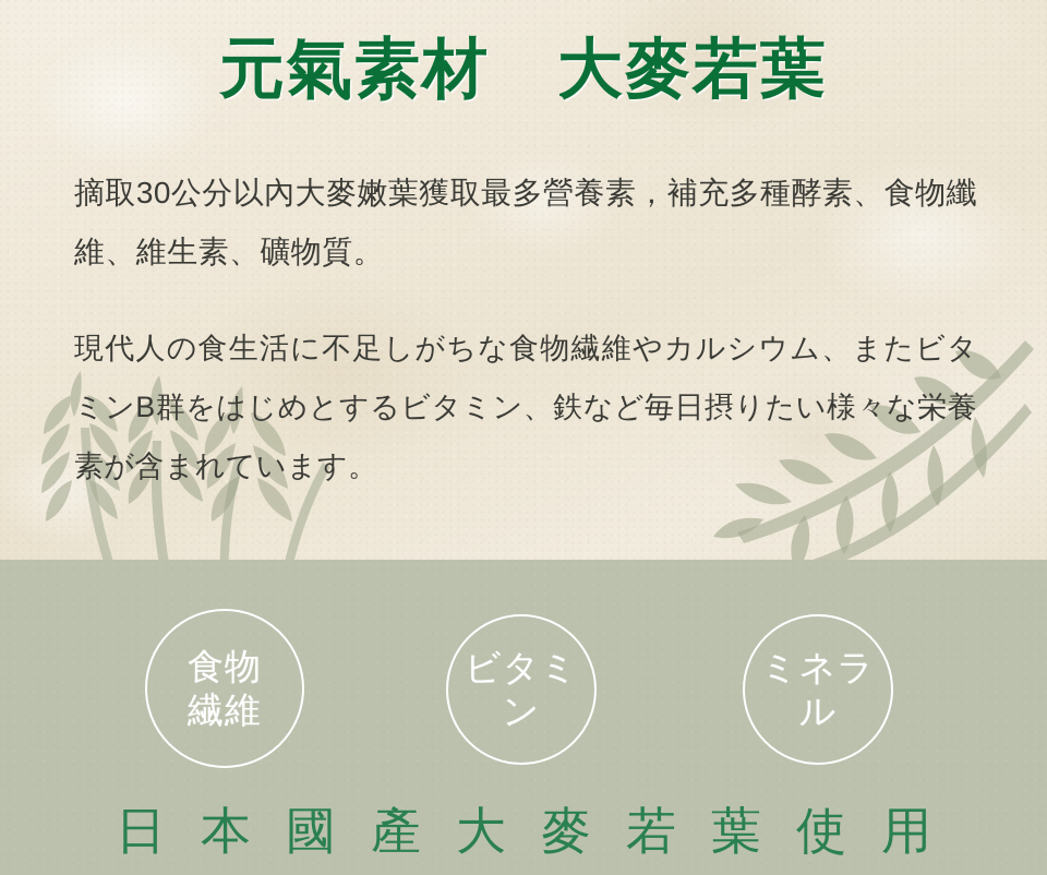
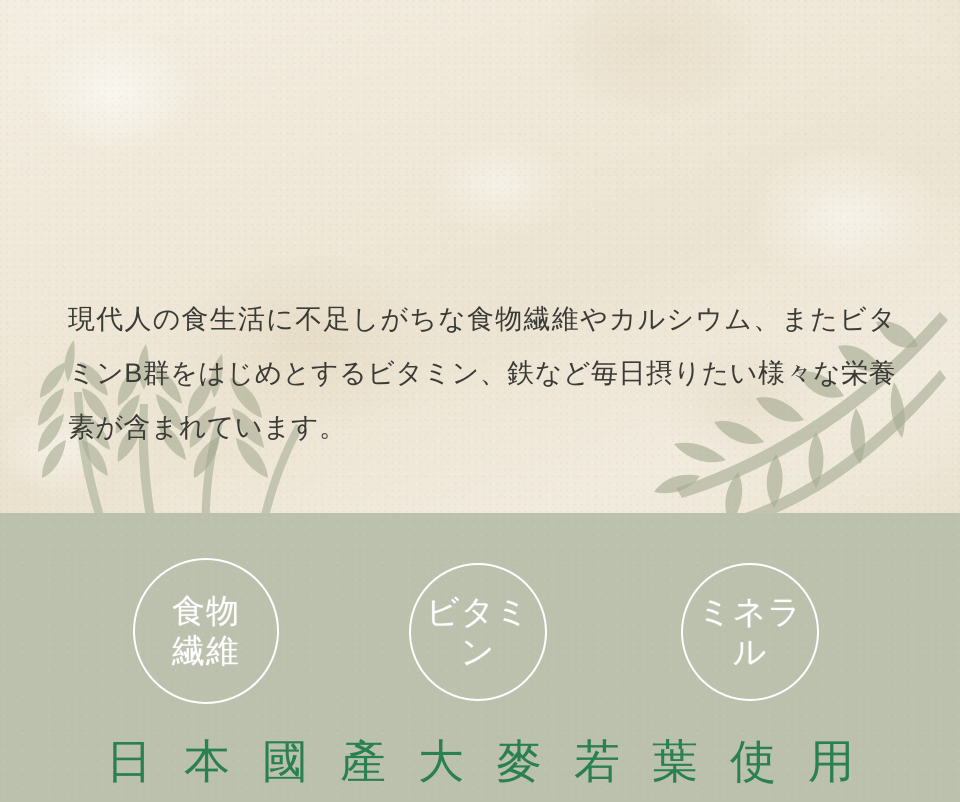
- 元氣素材 大麥若葉
- 摘取30公分以內大麥嫩葉獲取最多營養素，補充多種酵素、食物纖維、維生素、礦物質。
  現代人の食生活に不足しがちな食物繊維やカルシウム、またビタミンB群をはじめとするビタミン、鉄など毎日摂りたい様々な栄養素が含まれています。
  食物
  繊維
  ビタミン
  ミネラル
  日本國產大麥若葉使用
